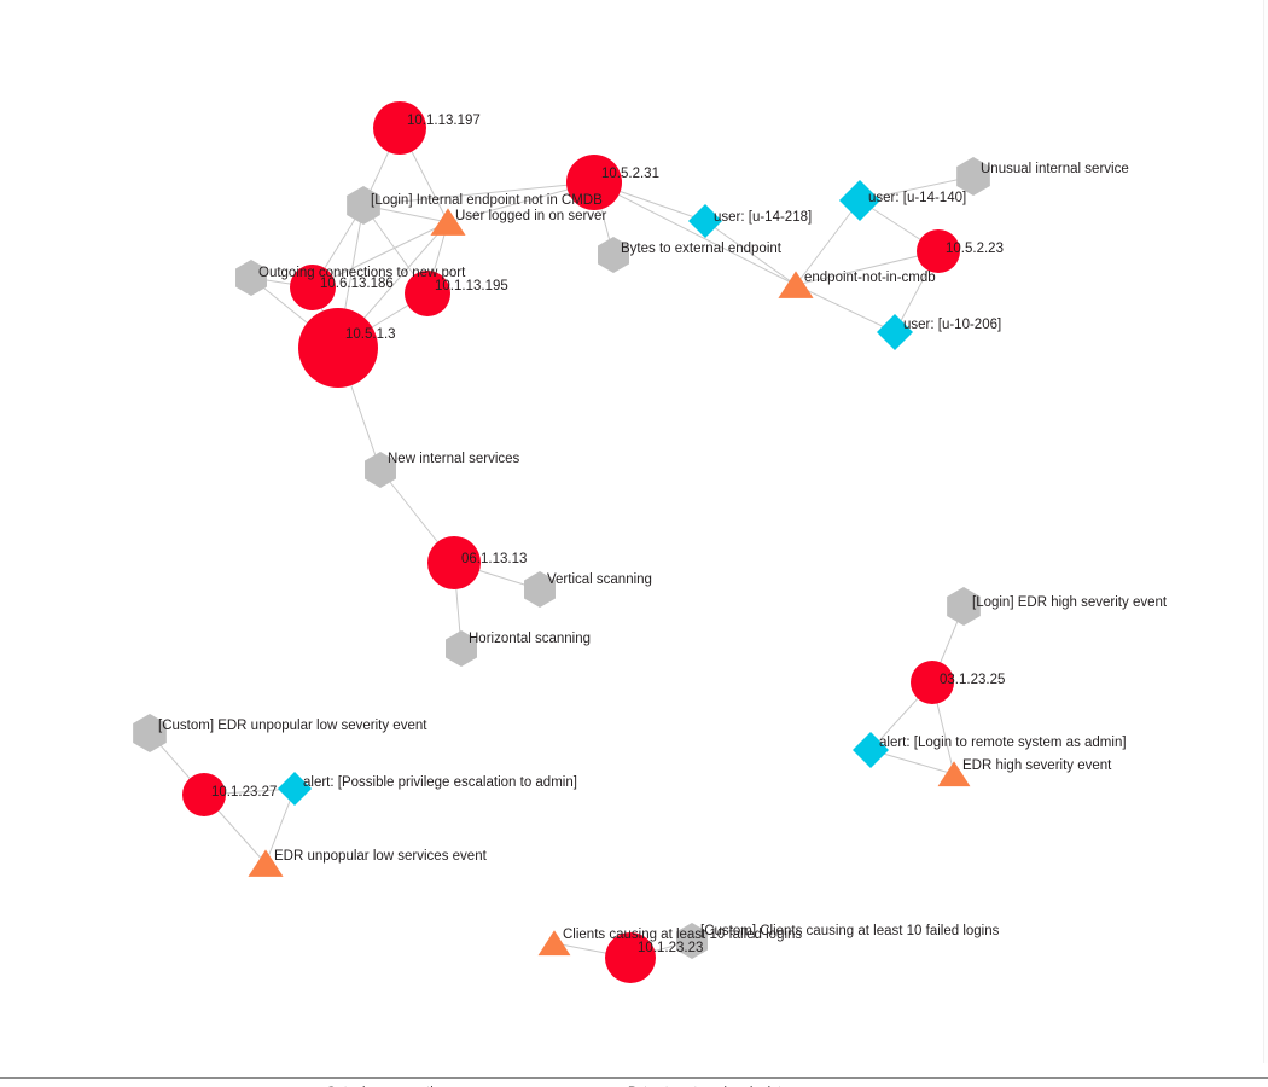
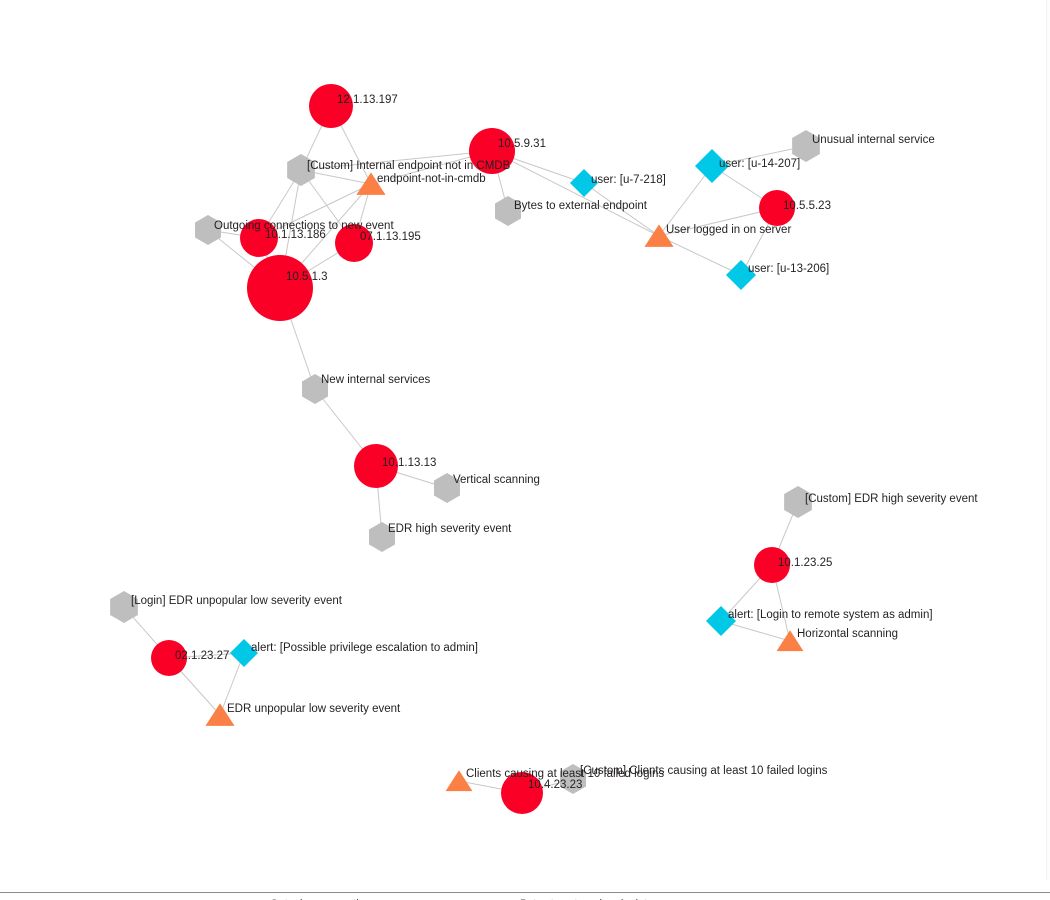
- 10.1.13.197
+ 12.1.13.197
- [Login] Internal endpoint not in CMDB
+ [Custom] Internal endpoint not in CMDB
- User logged in on server
+ endpoint-not-in-cmdb
- Outgoing connections to new port
+ Outgoing connections to new event
- 10.6.13.186
+ 10.1.13.186
- 10.1.13.195
+ 07.1.13.195
  10.5.1.3
  New internal services
- 06.1.13.13
+ 10.1.13.13
  Vertical scanning
- Horizontal scanning
+ EDR high severity event
- 10.5.2.31
+ 10.5.9.31
- user: [u-14-218]
+ user: [u-7-218]
  Bytes to external endpoint
- user: [u-14-140]
+ user: [u-14-207]
  Unusual internal service
- 10.5.2.23
+ 10.5.5.23
- endpoint-not-in-cmdb
+ User logged in on server
- user: [u-10-206]
+ user: [u-13-206]
- [Login] EDR high severity event
+ [Custom] EDR high severity event
- 03.1.23.25
+ 10.1.23.25
  alert: [Login to remote system as admin]
- EDR high severity event
+ Horizontal scanning
- [Custom] EDR unpopular low severity event
+ [Login] EDR unpopular low severity event
- 10.1.23.27
+ 02.1.23.27
  alert: [Possible privilege escalation to admin]
- EDR unpopular low services event
+ EDR unpopular low severity event
  Clients causing at least 10 failed logins
- 10.1.23.23
+ 10.4.23.23
  [Custom] Clients causing at least 10 failed logins
